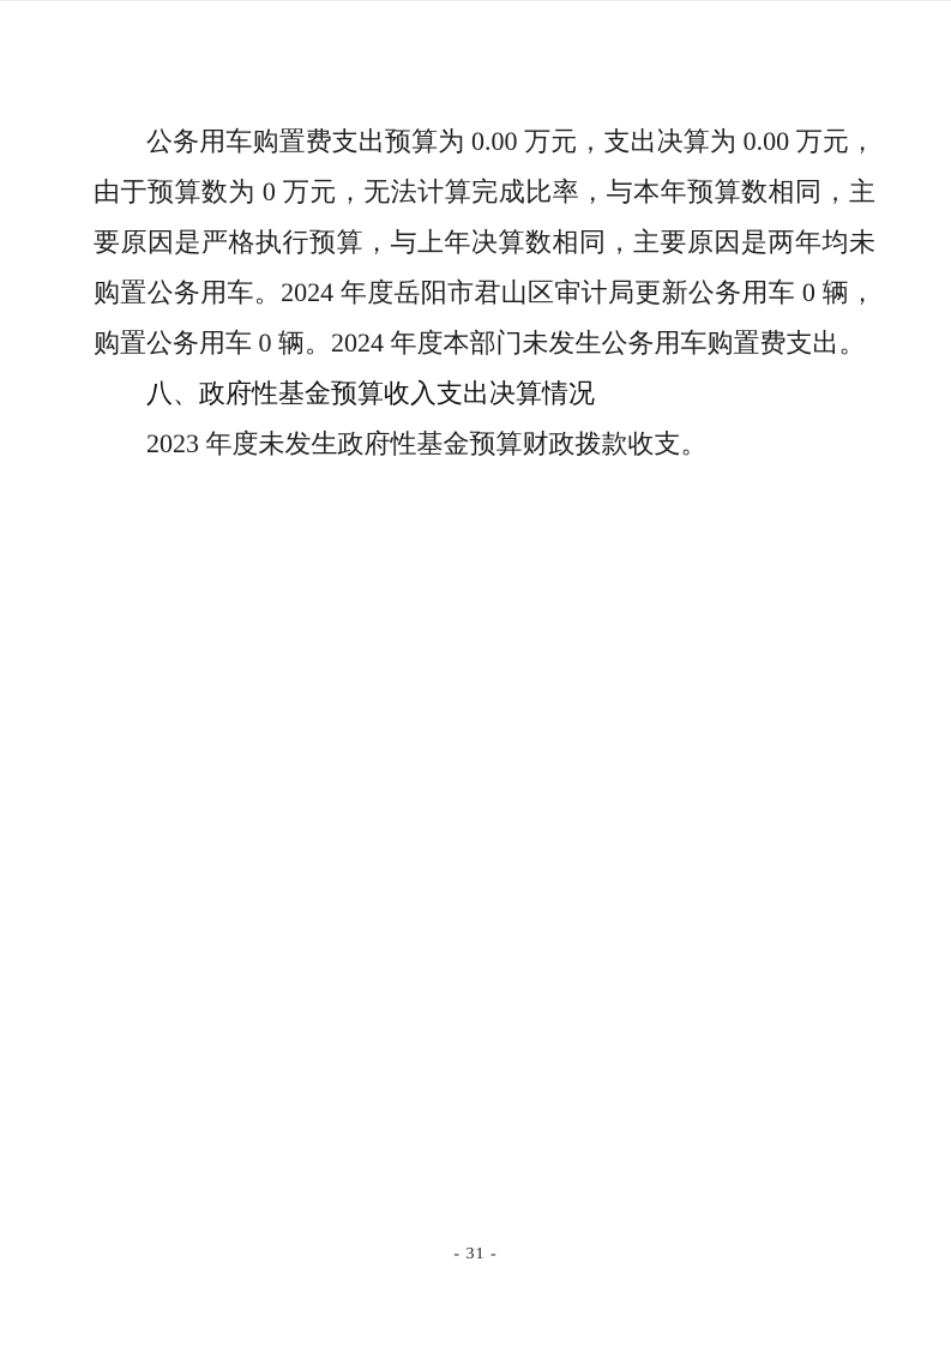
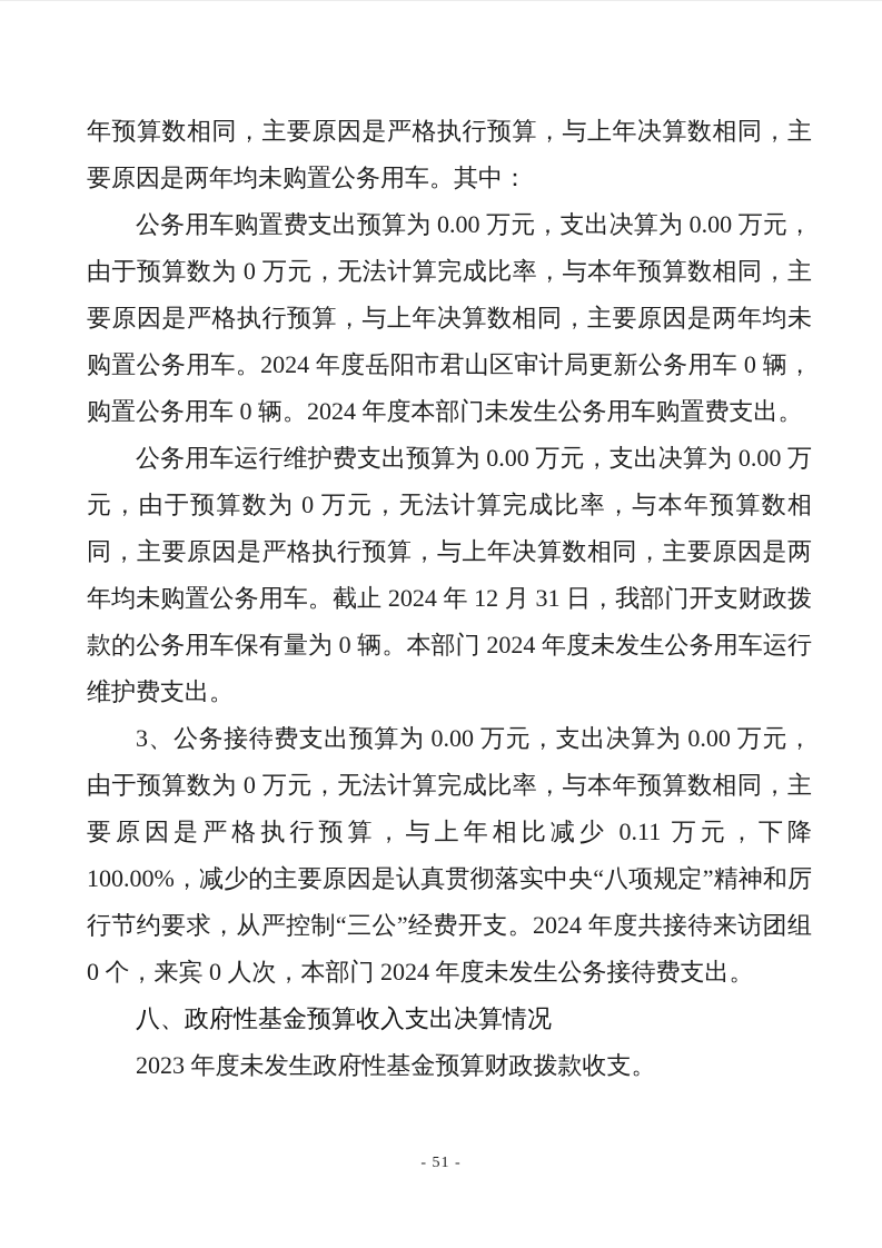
+ 年预算数相同，主要原因是严格执行预算，与上年决算数相同，主要原因是两年均未购置公务用车。其中：
  公务用车购置费支出预算为 0.00 万元，支出决算为 0.00 万元，由于预算数为 0 万元，无法计算完成比率，与本年预算数相同，主要原因是严格执行预算，与上年决算数相同，主要原因是两年均未购置公务用车。2024 年度岳阳市君山区审计局更新公务用车 0 辆，购置公务用车 0 辆。2024 年度本部门未发生公务用车购置费支出。
+ 公务用车运行维护费支出预算为 0.00 万元，支出决算为 0.00 万元，由于预算数为 0 万元，无法计算完成比率，与本年预算数相同，主要原因是严格执行预算，与上年决算数相同，主要原因是两年均未购置公务用车。截止 2024 年 12 月 31 日，我部门开支财政拨款的公务用车保有量为 0 辆。本部门 2024 年度未发生公务用车运行维护费支出。
+ 3、公务接待费支出预算为 0.00 万元，支出决算为 0.00 万元，由于预算数为 0 万元，无法计算完成比率，与本年预算数相同，主要原因是严格执行预算，与上年相比减少 0.11 万元，下降 100.00%，减少的主要原因是认真贯彻落实中央“八项规定”精神和厉行节约要求，从严控制“三公”经费开支。2024 年度共接待来访团组 0 个，来宾 0 人次，本部门 2024 年度未发生公务接待费支出。
  八、政府性基金预算收入支出决算情况
  2023 年度未发生政府性基金预算财政拨款收支。
- - 31 -
+ - 51 -
